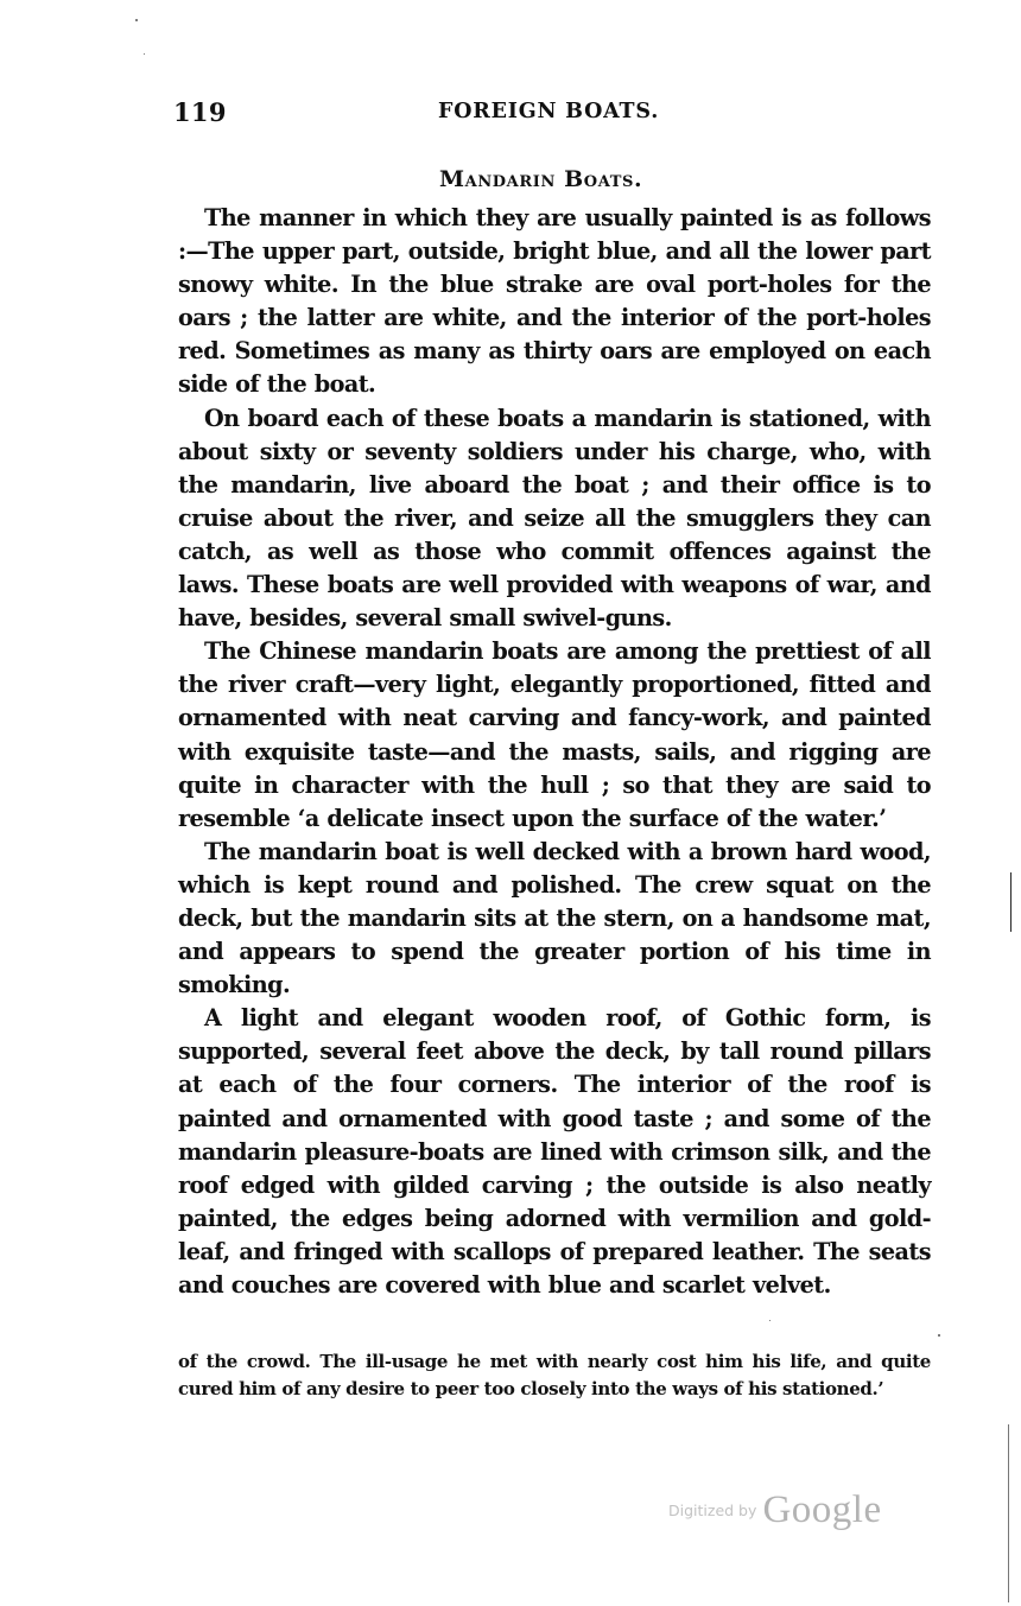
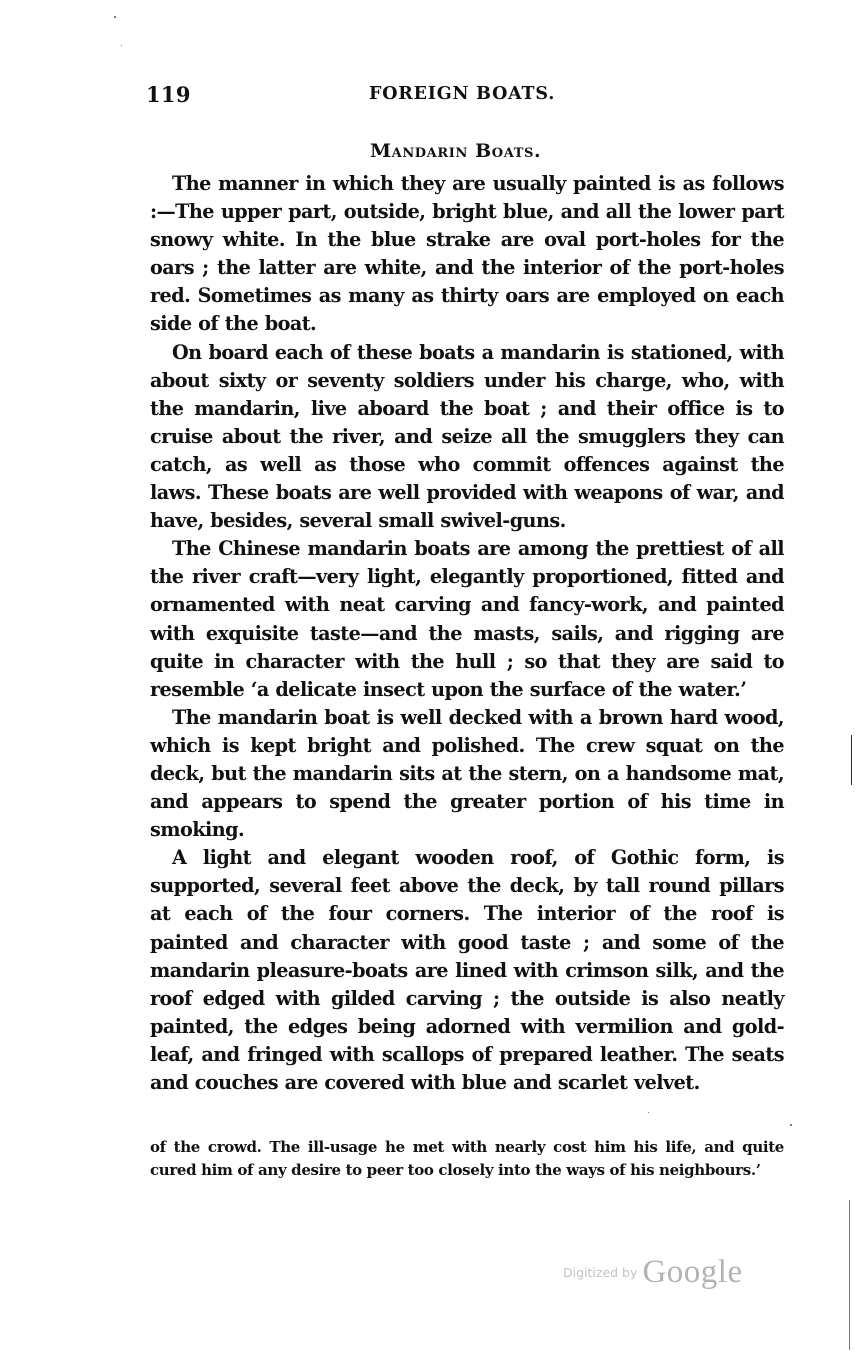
  119
  FOREIGN BOATS.
  Mandarin Boats.
  The manner in which they are usually painted is as follows :—The upper part, outside, bright blue, and all the lower part snowy white. In the blue strake are oval port-holes for the oars ; the latter are white, and the interior of the port-holes red. Sometimes as many as thirty oars are employed on each side of the boat.
  On board each of these boats a mandarin is stationed, with about sixty or seventy soldiers under his charge, who, with the mandarin, live aboard the boat ; and their office is to cruise about the river, and seize all the smugglers they can catch, as well as those who commit offences against the laws. These boats are well provided with weapons of war, and have, besides, several small swivel-guns.
  The Chinese mandarin boats are among the prettiest of all the river craft—very light, elegantly proportioned, fitted and ornamented with neat carving and fancy-work, and painted with exquisite taste—and the masts, sails, and rigging are quite in character with the hull ; so that they are said to resemble ‘a delicate insect upon the surface of the water.’
- The mandarin boat is well decked with a brown hard wood, which is kept round and polished. The crew squat on the deck, but the mandarin sits at the stern, on a handsome mat, and appears to spend the greater portion of his time in smoking.
+ The mandarin boat is well decked with a brown hard wood, which is kept bright and polished. The crew squat on the deck, but the mandarin sits at the stern, on a handsome mat, and appears to spend the greater portion of his time in smoking.
- A light and elegant wooden roof, of Gothic form, is supported, several feet above the deck, by tall round pillars at each of the four corners. The interior of the roof is painted and ornamented with good taste ; and some of the mandarin pleasure-boats are lined with crimson silk, and the roof edged with gilded carving ; the outside is also neatly painted, the edges being adorned with vermilion and gold-leaf, and fringed with scallops of prepared leather. The seats and couches are covered with blue and scarlet velvet.
+ A light and elegant wooden roof, of Gothic form, is supported, several feet above the deck, by tall round pillars at each of the four corners. The interior of the roof is painted and character with good taste ; and some of the mandarin pleasure-boats are lined with crimson silk, and the roof edged with gilded carving ; the outside is also neatly painted, the edges being adorned with vermilion and gold-leaf, and fringed with scallops of prepared leather. The seats and couches are covered with blue and scarlet velvet.
- of the crowd. The ill-usage he met with nearly cost him his life, and quite cured him of any desire to peer too closely into the ways of his stationed.’
+ of the crowd. The ill-usage he met with nearly cost him his life, and quite cured him of any desire to peer too closely into the ways of his neighbours.’
  Digitized by Google
